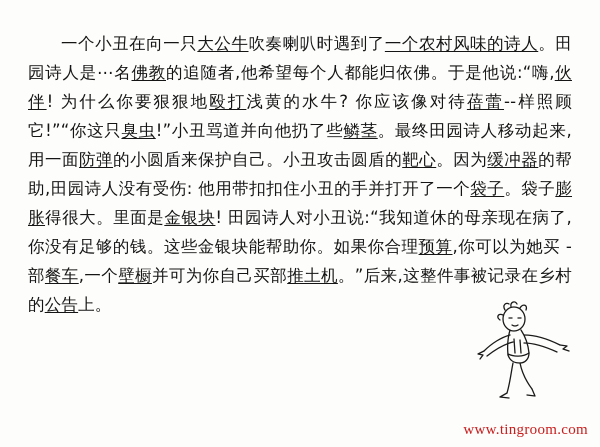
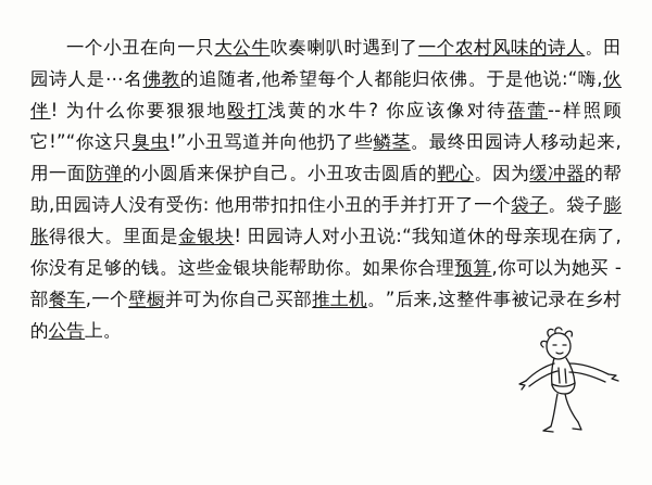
  一个小丑在向一只大公牛吹奏喇叭时遇到了一个农村风味的诗人。田园诗人是⋯名佛教的追随者,他希望每个人都能归依佛。于是他说:“嗨,伙伴! 为什么你要狠狠地殴打浅黄的水牛? 你应该像对待蓓蕾--样照顾它!”“你这只臭虫!”小丑骂道并向他扔了些鳞茎。最终田园诗人移动起来,用一面防弹的小圆盾来保护自己。小丑攻击圆盾的靶心。因为缓冲器的帮助,田园诗人没有受伤: 他用带扣扣住小丑的手并打开了一个袋子。袋子膨胀得很大。里面是金银块! 田园诗人对小丑说:“我知道休的母亲现在病了,你没有足够的钱。这些金银块能帮助你。如果你合理预算,你可以为她买 -部餐车,一个壁橱并可为你自己买部推土机。”后来,这整件事被记录在乡村的公告上。
- www.tingroom.com
